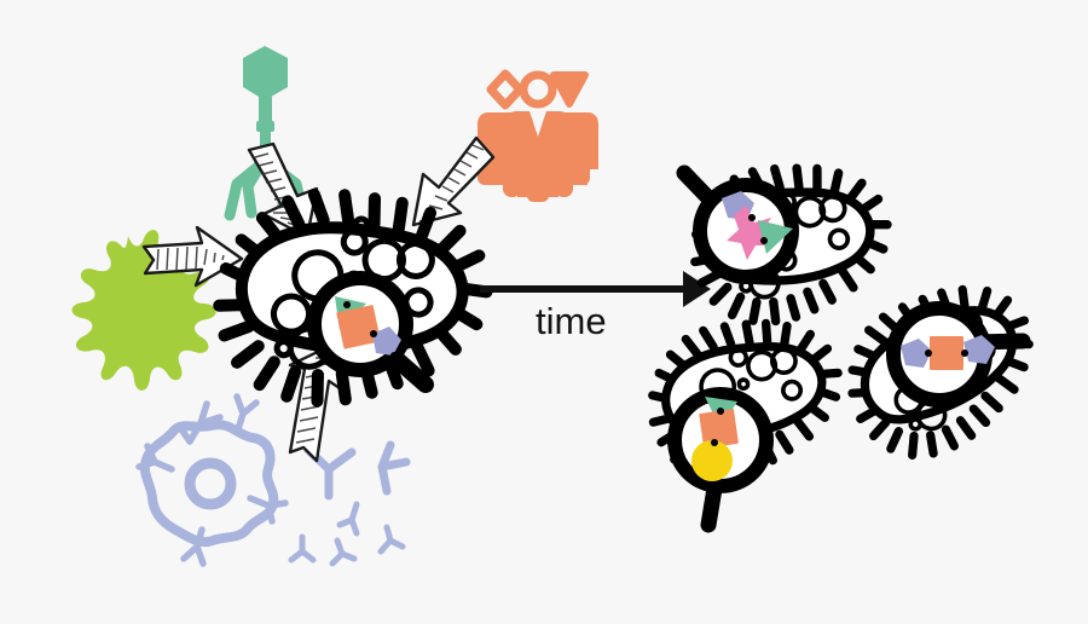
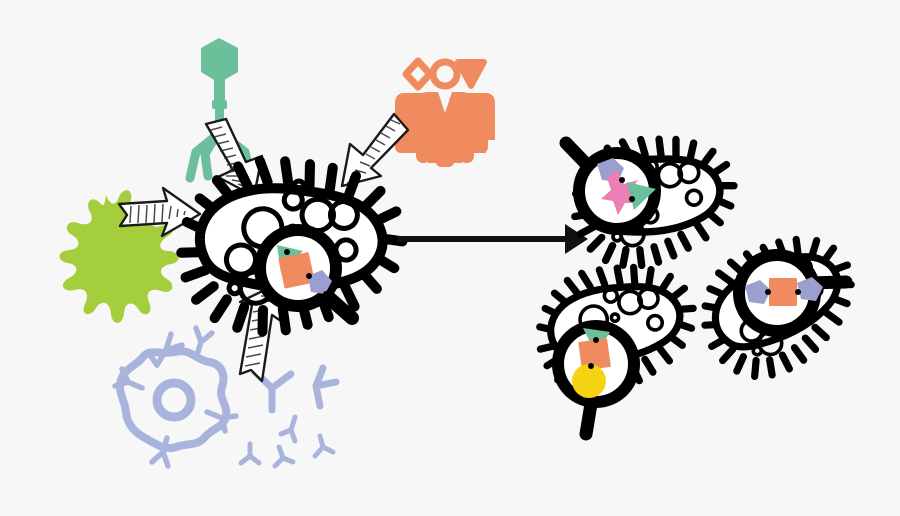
- time
